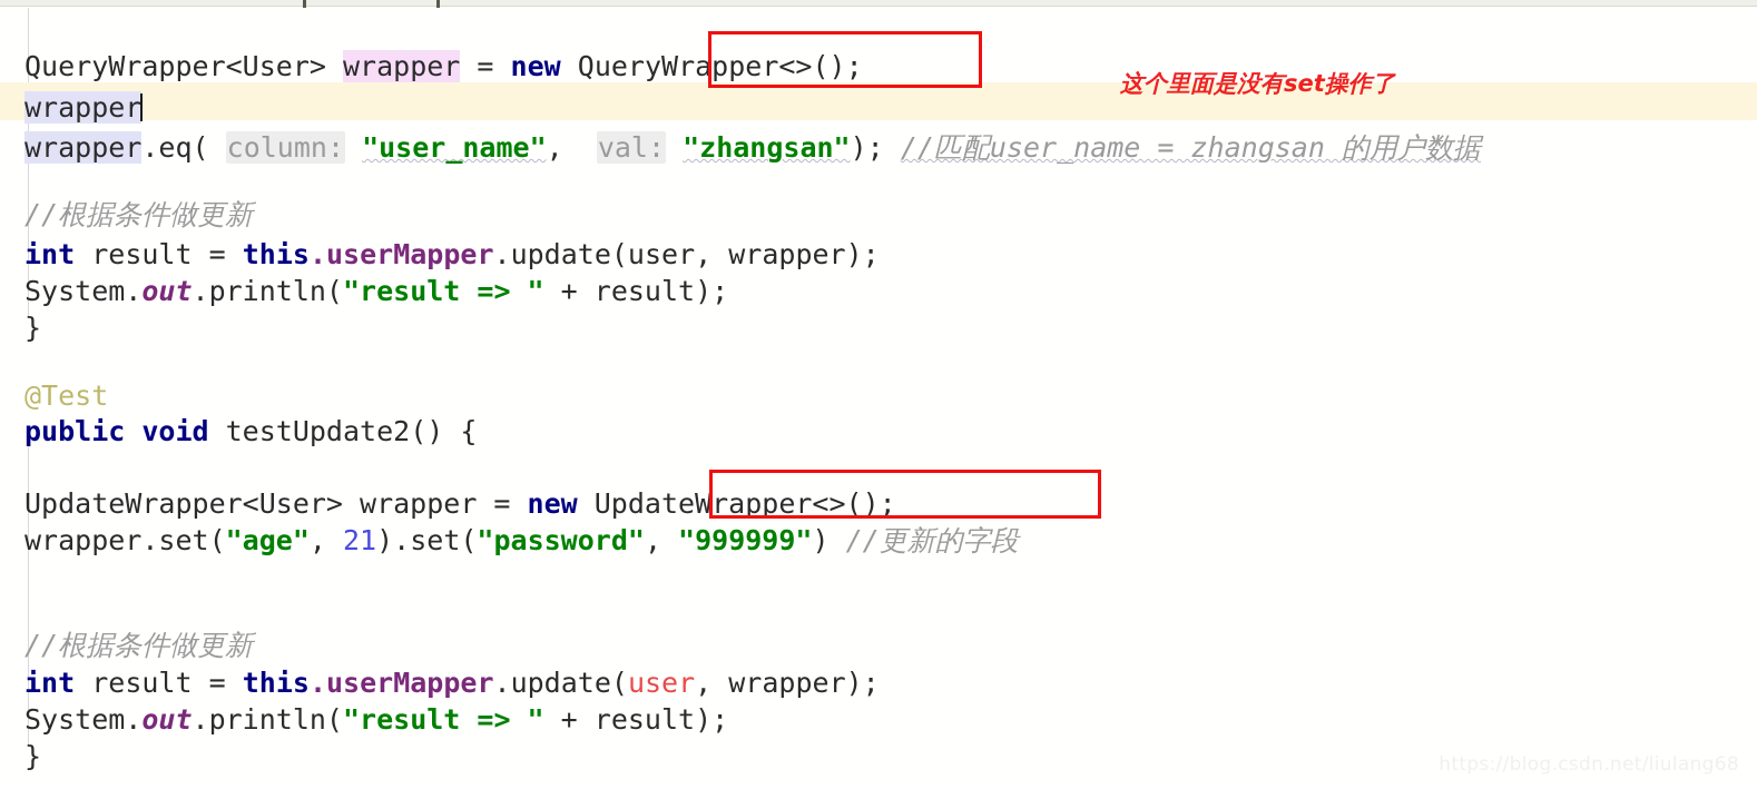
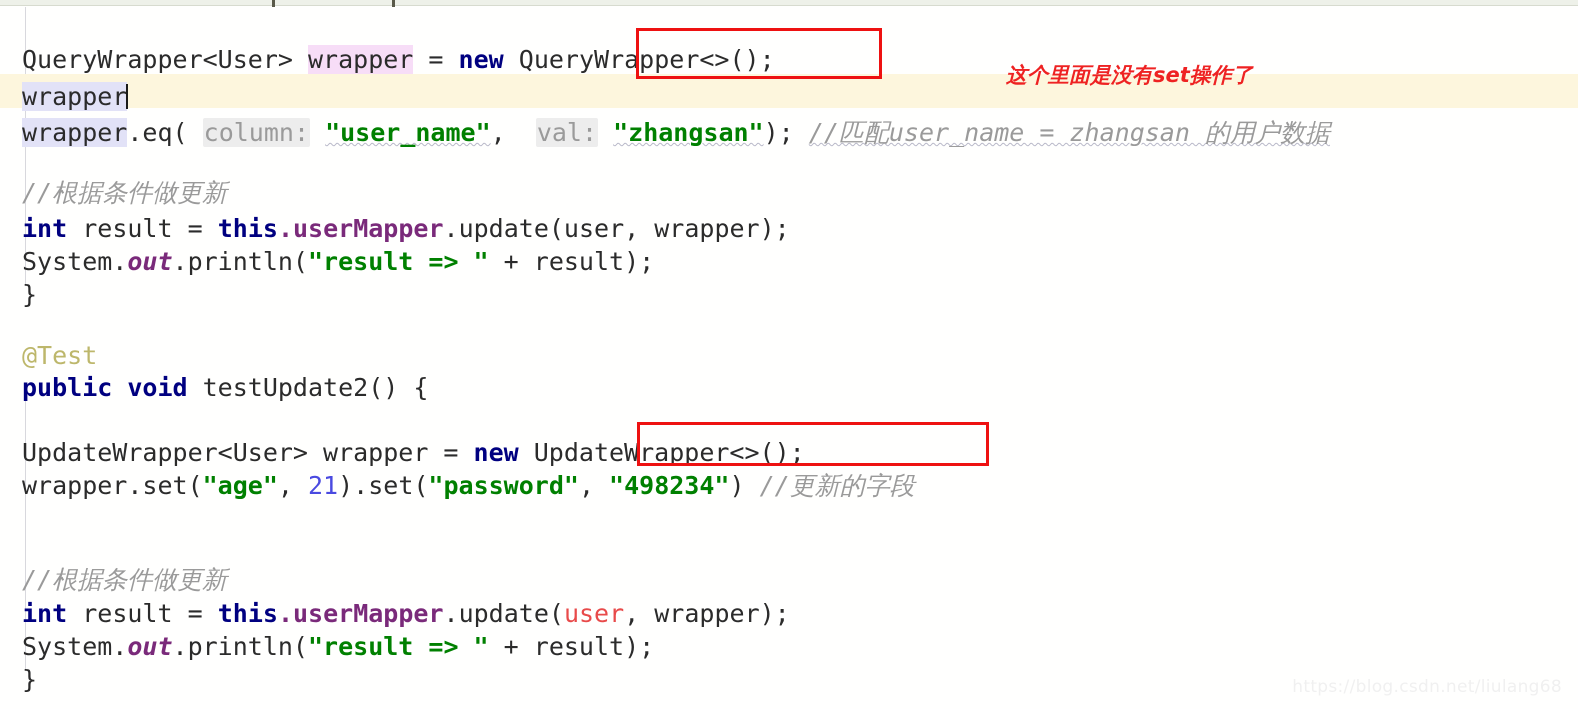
  QueryWrapper<User> wrapper = new QueryWrapper<>();
  wrapper
  wrapper.eq( column: "user_name", val: "zhangsan"); //匹配user_name = zhangsan 的用户数据
  //根据条件做更新
  int result = this.userMapper.update(user, wrapper);
  System.out.println("result => " + result);
  }
  @Test
  public void testUpdate2() {
  UpdateWrapper<User> wrapper = new UpdateWrapper<>();
- wrapper.set("age", 21).set("password", "999999") //更新的字段
+ wrapper.set("age", 21).set("password", "498234") //更新的字段
  //根据条件做更新
  int result = this.userMapper.update(user, wrapper);
  System.out.println("result => " + result);
  }
  这个里面是没有set操作了
